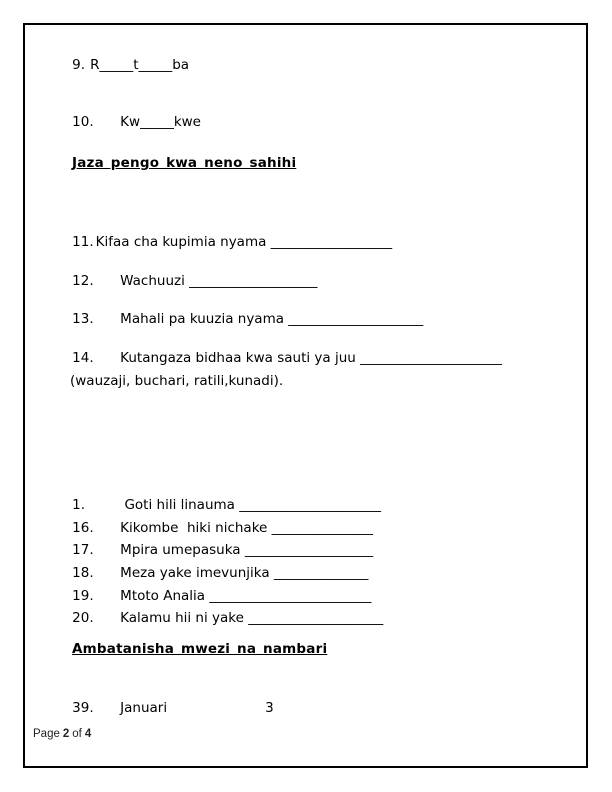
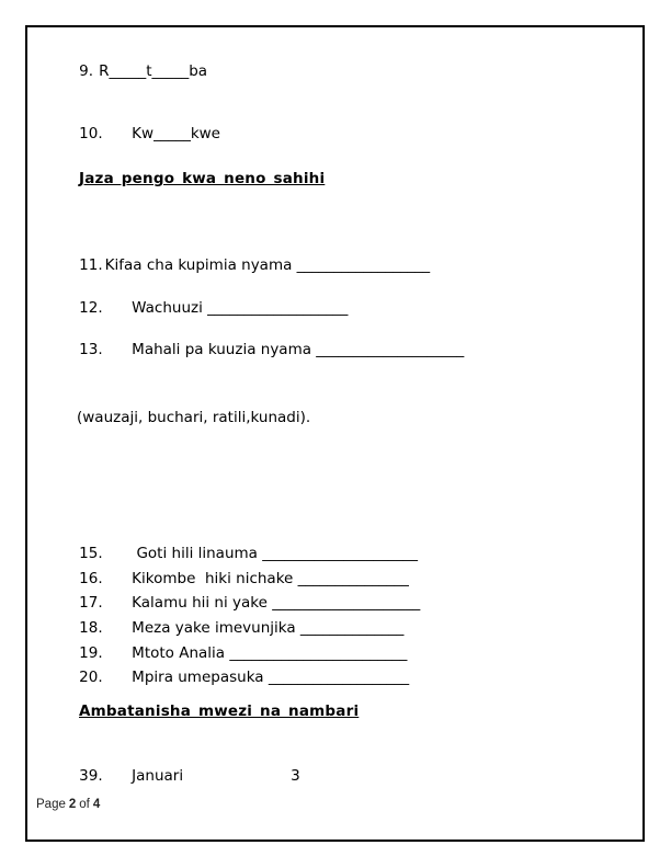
  9. R_____t_____ba
  10. Kw_____kwe
  Jaza pengo kwa neno sahihi
  11. Kifaa cha kupimia nyama __________________
  12. Wachuuzi ___________________
  13. Mahali pa kuuzia nyama ____________________
- 14. Kutangaza bidhaa kwa sauti ya juu _____________________
  (wauzaji, buchari, ratili,kunadi).
- 1. Goti hili linauma _____________________
+ 15. Goti hili linauma _____________________
  16. Kikombe hiki nichake _______________
- 17. Mpira umepasuka ___________________
+ 17. Kalamu hii ni yake ____________________
  18. Meza yake imevunjika ______________
  19. Mtoto Analia ________________________
- 20. Kalamu hii ni yake ____________________
+ 20. Mpira umepasuka ___________________
  Ambatanisha mwezi na nambari
  39. Januari 3
  Page 2 of 4
